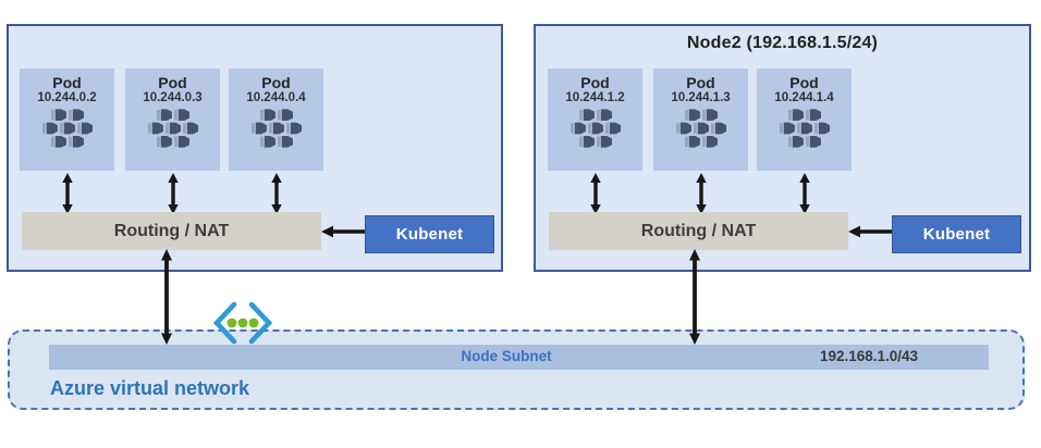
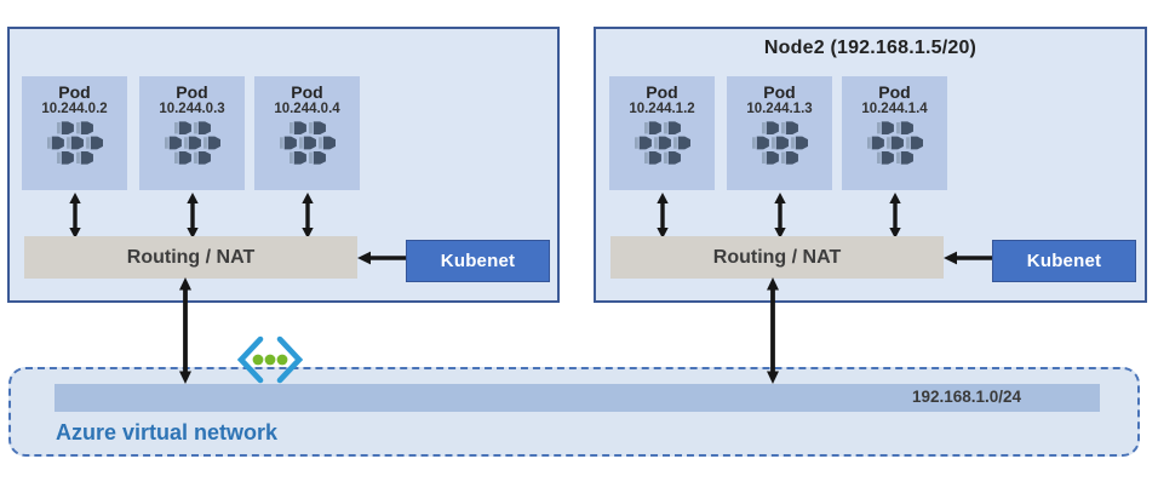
  Pod
  10.244.0.2
  Pod
  10.244.0.3
  Pod
  10.244.0.4
  Routing / NAT
  Kubenet
- Node2 (192.168.1.5/24)
+ Node2 (192.168.1.5/20)
  Pod
  10.244.1.2
  Pod
  10.244.1.3
  Pod
  10.244.1.4
  Routing / NAT
  Kubenet
- Node Subnet
- 192.168.1.0/43
+ 192.168.1.0/24
  Azure virtual network
